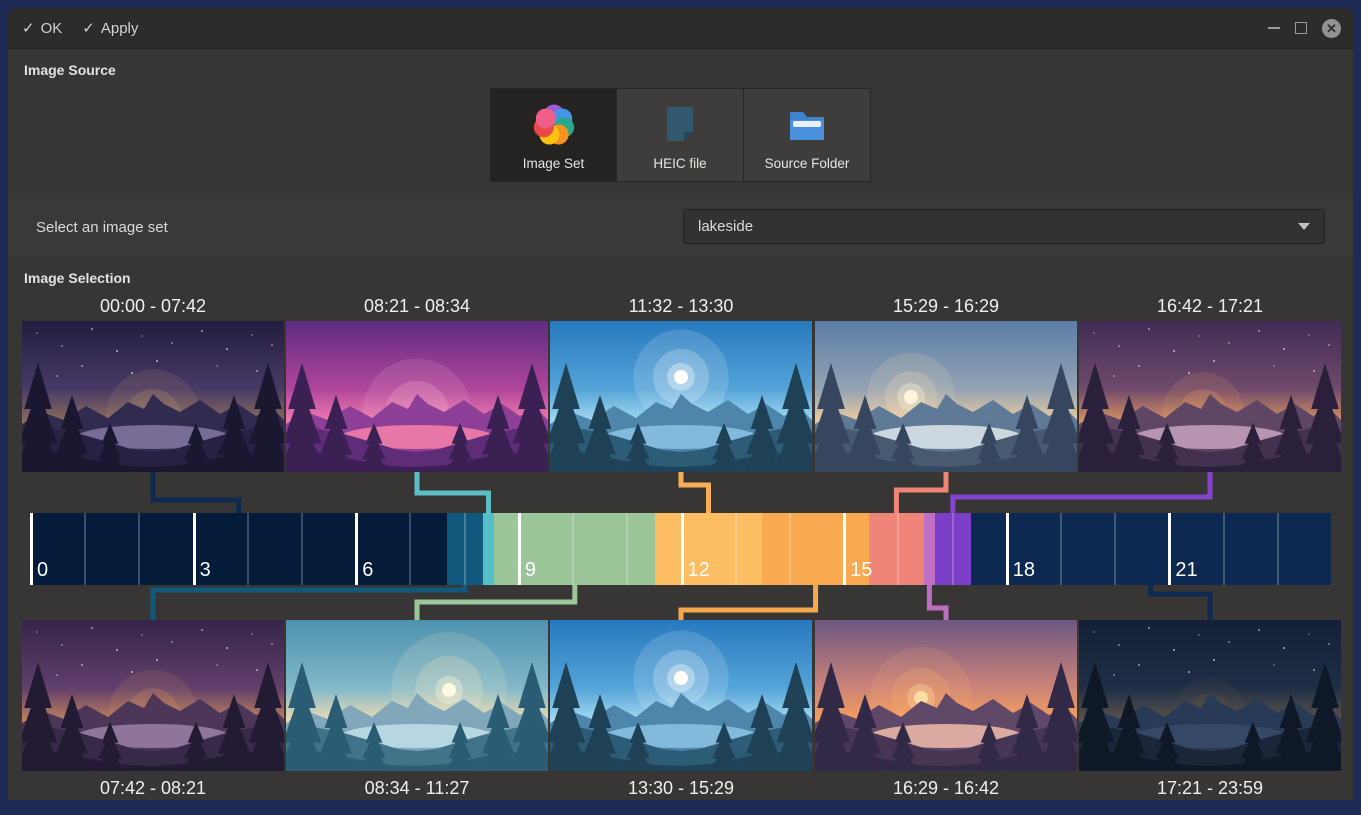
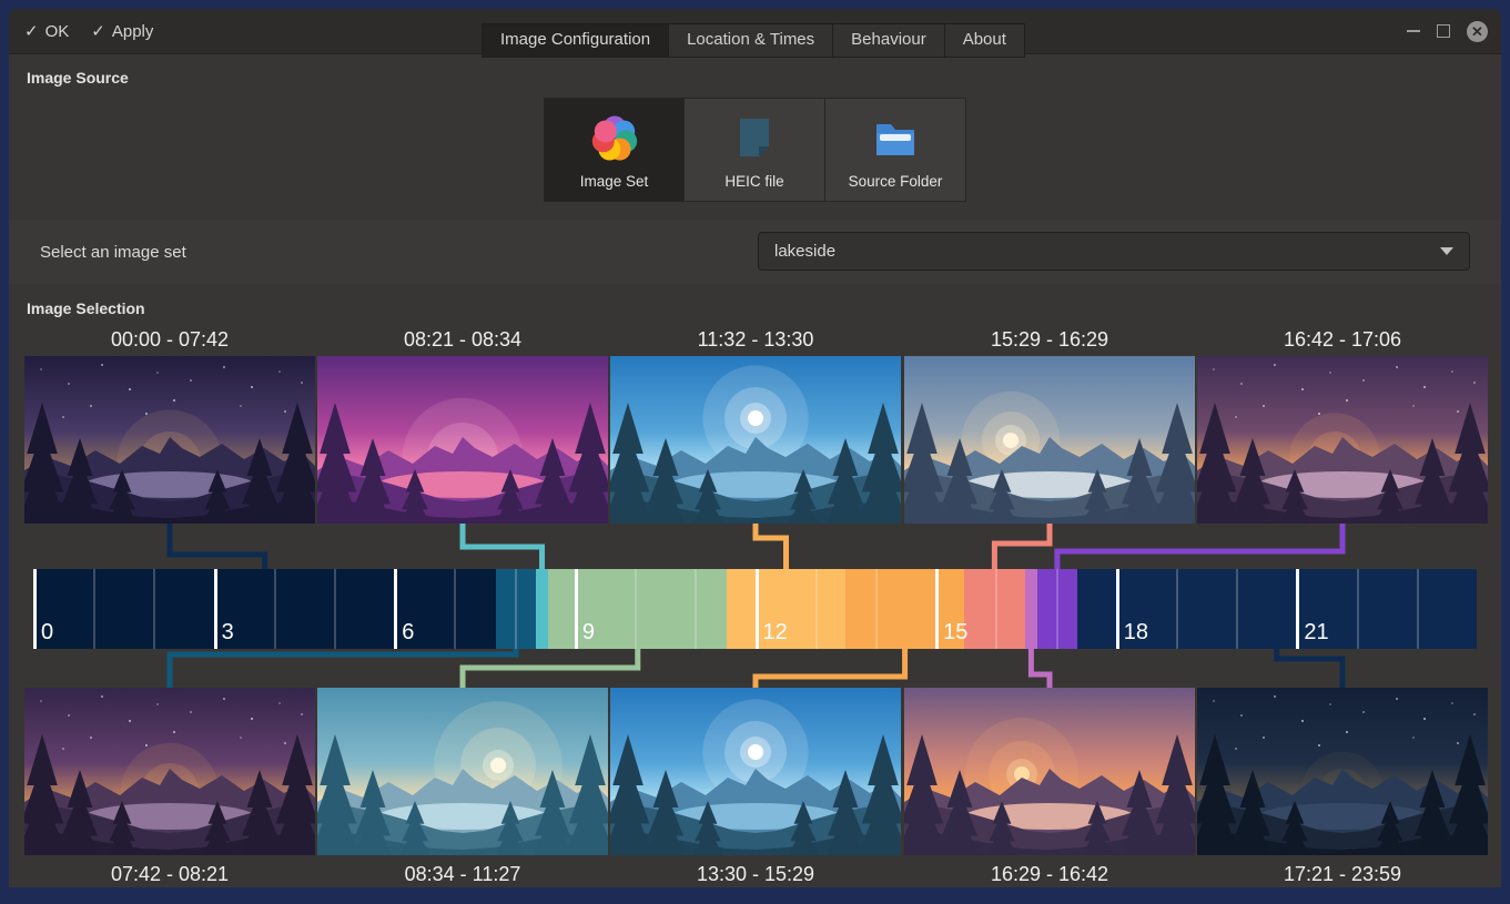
  ✓
  OK
  ✓
  Apply
+ Image Configuration
+ Location & Times
+ Behaviour
+ About
  ✕
  Image Source
  Image Set
  HEIC file
  Source Folder
  Select an image set
  lakeside
  Image Selection
  00:00 - 07:42
  08:21 - 08:34
  11:32 - 13:30
  15:29 - 16:29
- 16:42 - 17:21
+ 16:42 - 17:06
  0
  3
  6
  9
  12
  15
  18
  21
  07:42 - 08:21
  08:34 - 11:27
  13:30 - 15:29
  16:29 - 16:42
  17:21 - 23:59
